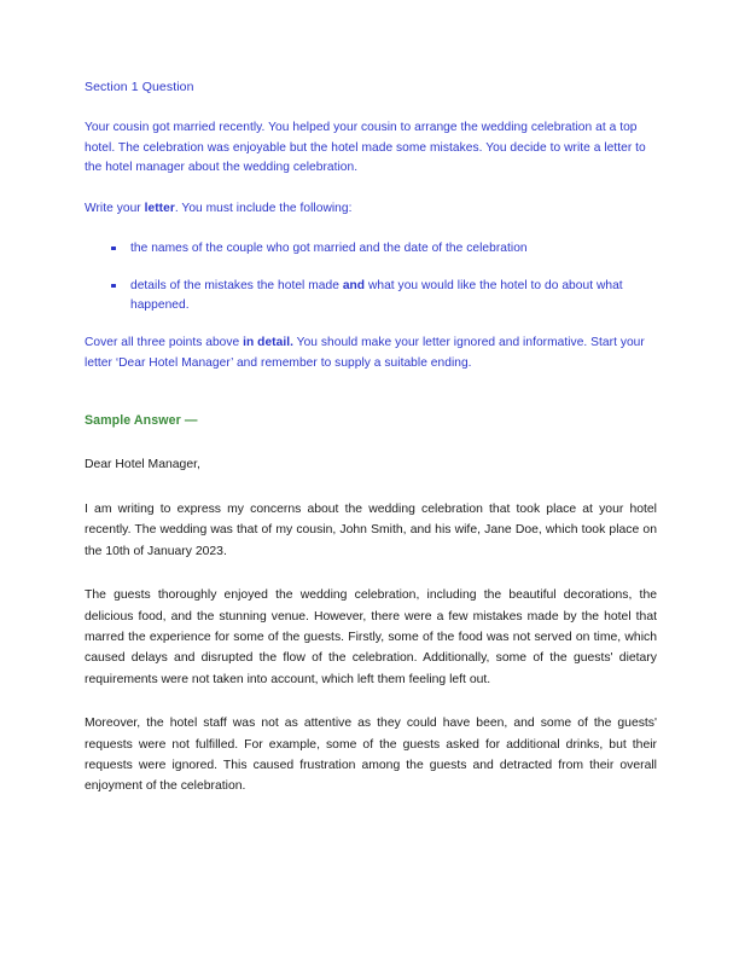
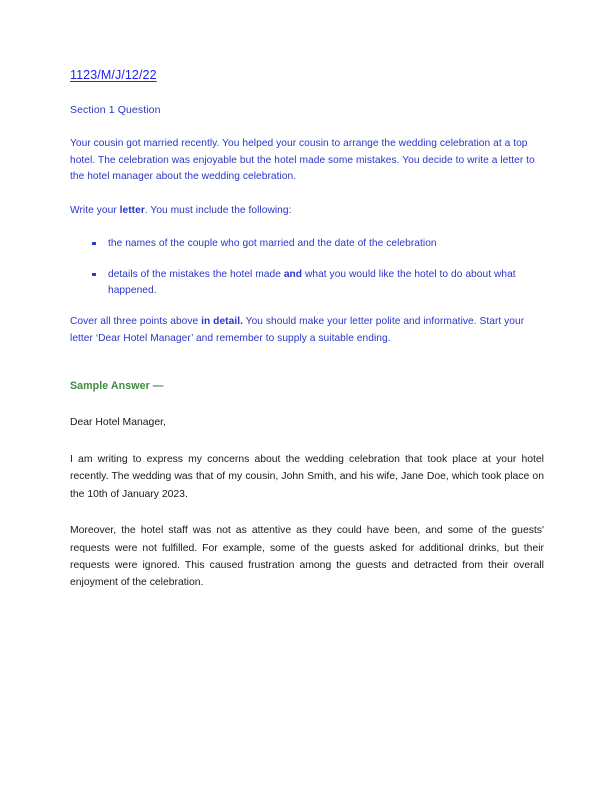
+ 1123/M/J/12/22
  Section 1 Question
  Your cousin got married recently. You helped your cousin to arrange the wedding celebration at a top hotel. The celebration was enjoyable but the hotel made some mistakes. You decide to write a letter to the hotel manager about the wedding celebration.
  Write your letter. You must include the following:
  the names of the couple who got married and the date of the celebration
  details of the mistakes the hotel made and what you would like the hotel to do about what happened.
- Cover all three points above in detail. You should make your letter ignored and informative. Start your letter ‘Dear Hotel Manager’ and remember to supply a suitable ending.
+ Cover all three points above in detail. You should make your letter polite and informative. Start your letter ‘Dear Hotel Manager’ and remember to supply a suitable ending.
  Sample Answer —
  Dear Hotel Manager,
  I am writing to express my concerns about the wedding celebration that took place at your hotel recently. The wedding was that of my cousin, John Smith, and his wife, Jane Doe, which took place on the 10th of January 2023.
- The guests thoroughly enjoyed the wedding celebration, including the beautiful decorations, the delicious food, and the stunning venue. However, there were a few mistakes made by the hotel that marred the experience for some of the guests. Firstly, some of the food was not served on time, which caused delays and disrupted the flow of the celebration. Additionally, some of the guests' dietary requirements were not taken into account, which left them feeling left out.
  Moreover, the hotel staff was not as attentive as they could have been, and some of the guests' requests were not fulfilled. For example, some of the guests asked for additional drinks, but their requests were ignored. This caused frustration among the guests and detracted from their overall enjoyment of the celebration.
